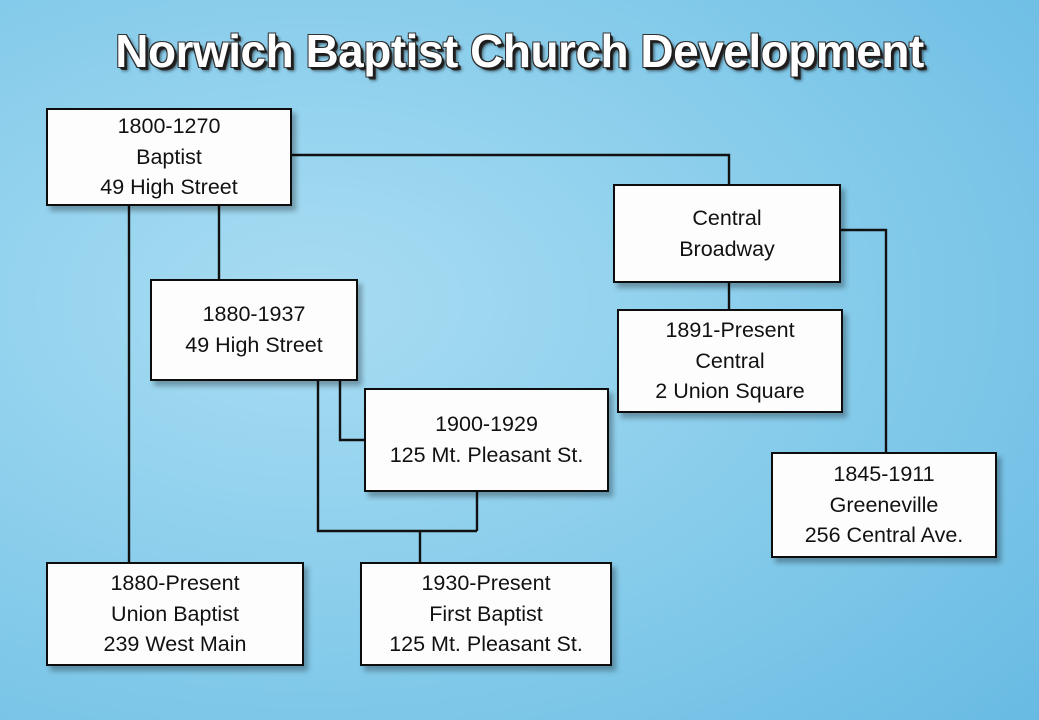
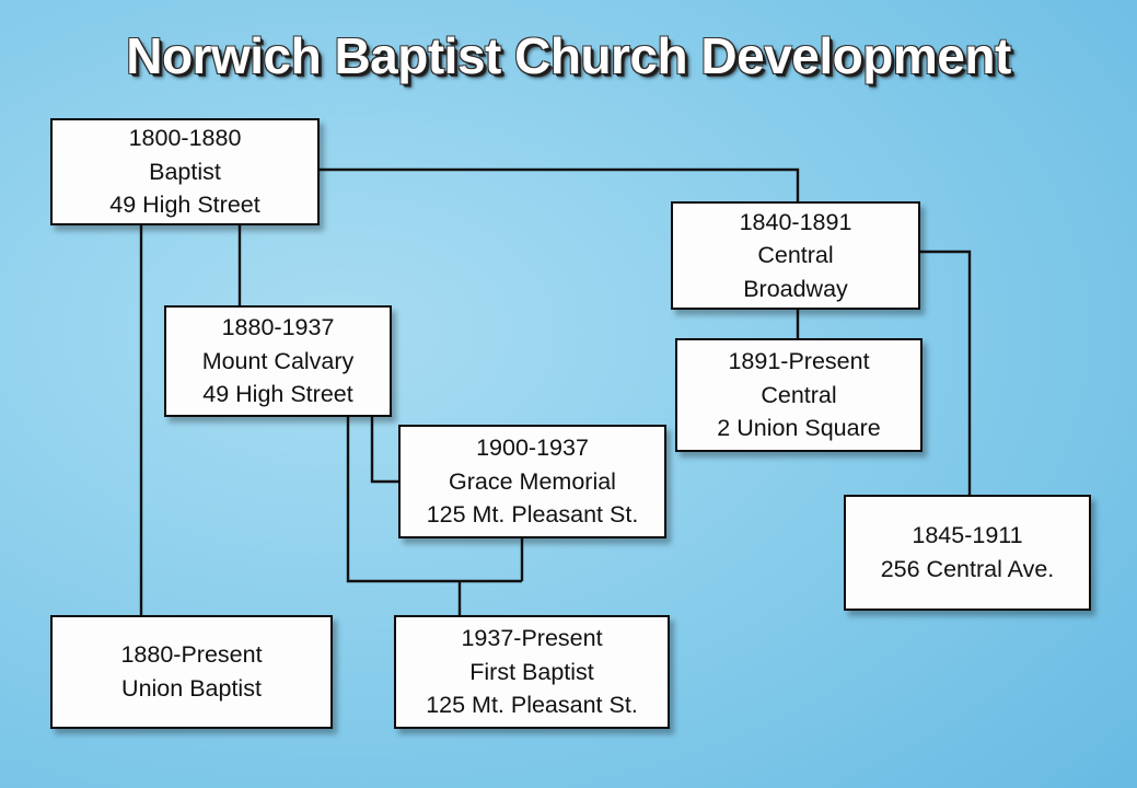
  Norwich Baptist Church Development
- 1800-1270
+ 1800-1880
  Baptist
  49 High Street
  1880-1937
+ Mount Calvary
  49 High Street
- 1900-1929
+ 1900-1937
+ Grace Memorial
  125 Mt. Pleasant St.
+ 1840-1891
  Central
  Broadway
  1891-Present
  Central
  2 Union Square
  1845-1911
- Greeneville
  256 Central Ave.
  1880-Present
  Union Baptist
- 239 West Main
- 1930-Present
+ 1937-Present
  First Baptist
  125 Mt. Pleasant St.
